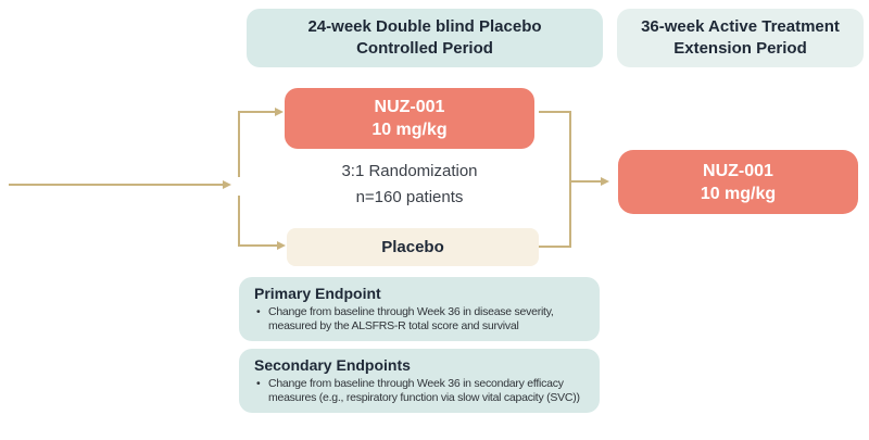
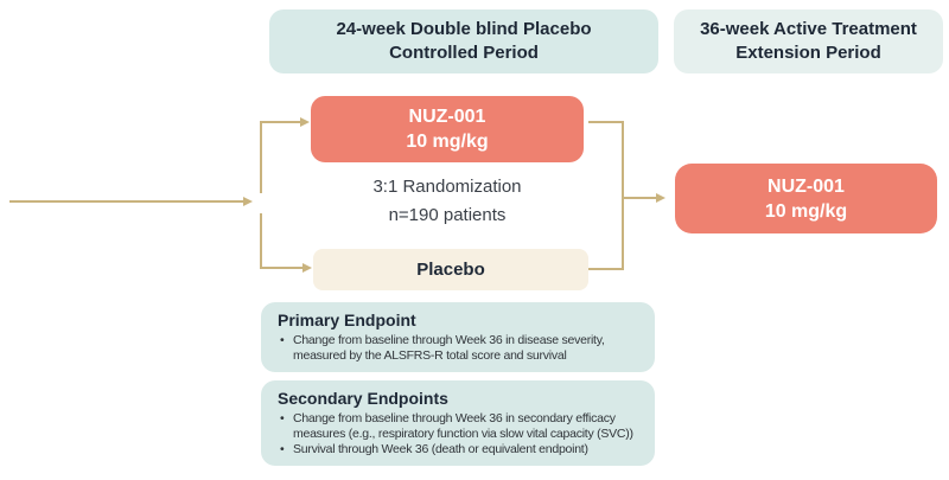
  24-week Double blind Placebo
  Controlled Period
  36-week Active Treatment
  Extension Period
  NUZ-001
  10 mg/kg
  3:1 Randomization
- n=160 patients
+ n=190 patients
  Placebo
  NUZ-001
  10 mg/kg
  Primary Endpoint
  Change from baseline through Week 36 in disease severity, measured by the ALSFRS-R total score and survival
  Secondary Endpoints
  Change from baseline through Week 36 in secondary efficacy measures (e.g., respiratory function via slow vital capacity (SVC))
+ Survival through Week 36 (death or equivalent endpoint)
